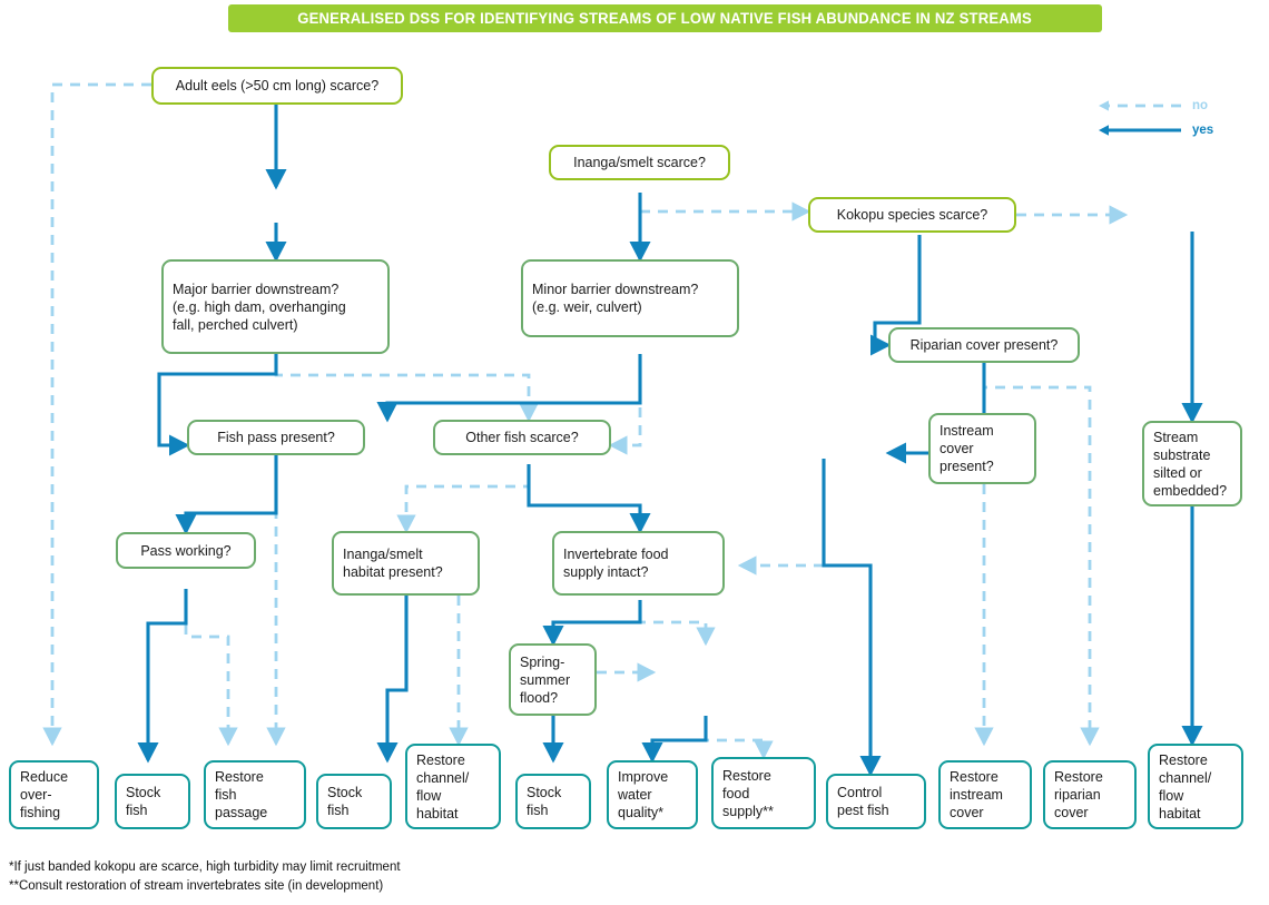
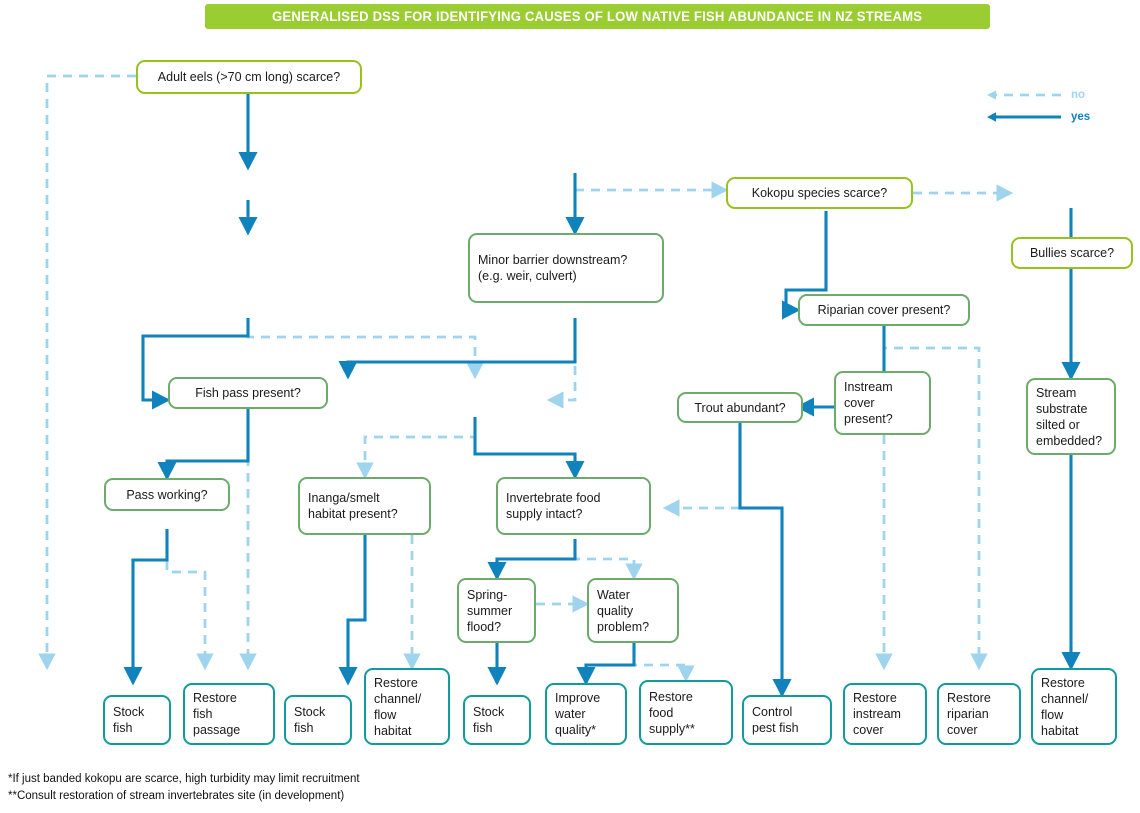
- GENERALISED DSS FOR IDENTIFYING STREAMS OF LOW NATIVE FISH ABUNDANCE IN NZ STREAMS
+ GENERALISED DSS FOR IDENTIFYING CAUSES OF LOW NATIVE FISH ABUNDANCE IN NZ STREAMS
  no
  yes
- Adult eels (>50 cm long) scarce?
+ Adult eels (>70 cm long) scarce?
- Major barrier downstream?
- (e.g. high dam, overhanging
- fall, perched culvert)
  Fish pass present?
  Pass working?
- Inanga/smelt scarce?
  Minor barrier downstream?
  (e.g. weir, culvert)
- Other fish scarce?
  Inanga/smelt
  habitat present?
  Invertebrate food
  supply intact?
  Spring-
  summer
  flood?
+ Water
+ quality
+ problem?
  Kokopu species scarce?
  Riparian cover present?
  Instream
  cover
  present?
+ Trout abundant?
+ Bullies scarce?
  Stream
  substrate
  silted or
  embedded?
- Reduce
- over-
- fishing
  Stock
  fish
  Restore
  fish
  passage
  Stock
  fish
  Restore
  channel/
  flow
  habitat
  Stock
  fish
  Improve
  water
  quality*
  Restore
  food
  supply**
  Control
  pest fish
  Restore
  instream
  cover
  Restore
  riparian
  cover
  Restore
  channel/
  flow
  habitat
  *If just banded kokopu are scarce, high turbidity may limit recruitment
  **Consult restoration of stream invertebrates site (in development)
